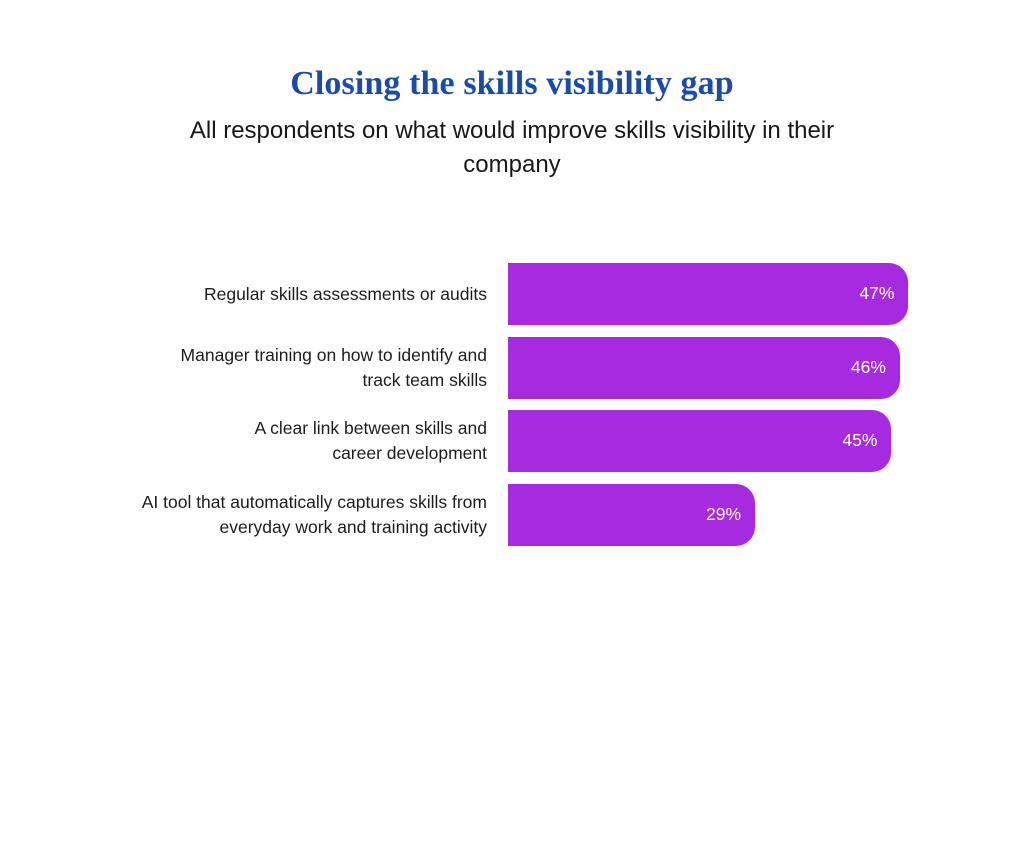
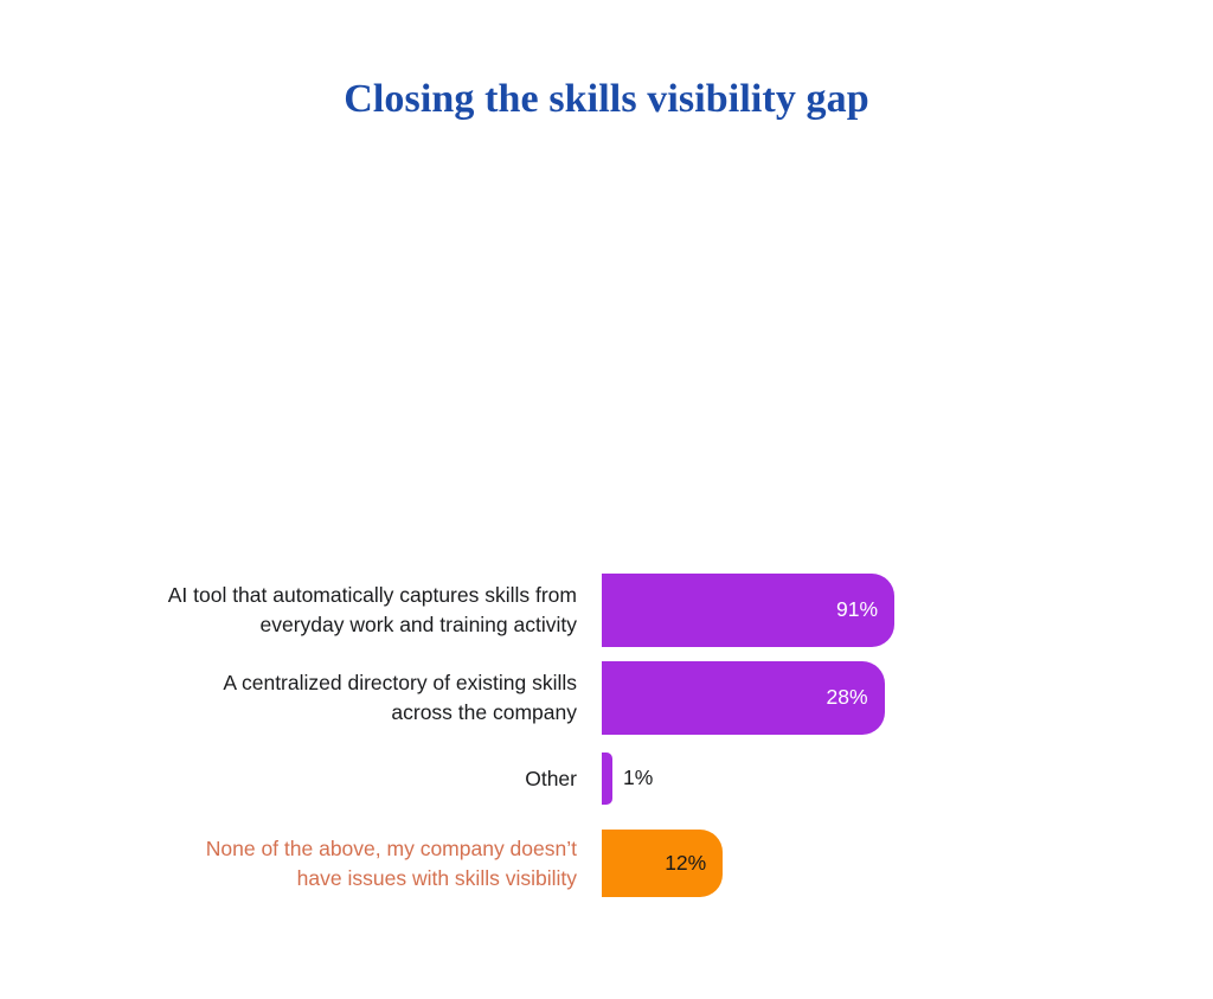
  Closing the skills visibility gap
- All respondents on what would improve skills visibility in their company
- Regular skills assessments or audits
- 47%
- Manager training on how to identify and
- track team skills
- 46%
- A clear link between skills and
- career development
- 45%
  AI tool that automatically captures skills from
  everyday work and training activity
- 29%
+ 91%
+ A centralized directory of existing skills
+ across the company
+ 28%
+ Other
+ 1%
+ None of the above, my company doesn’t
+ have issues with skills visibility
+ 12%
